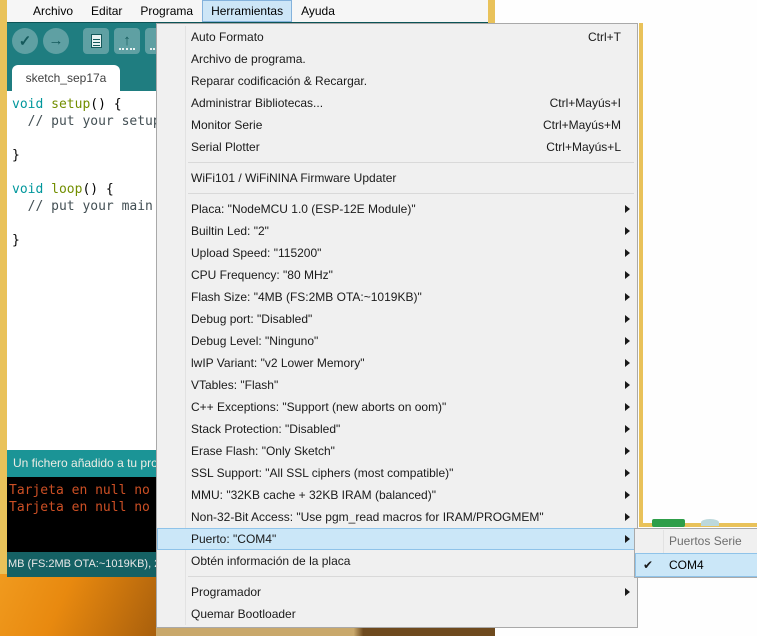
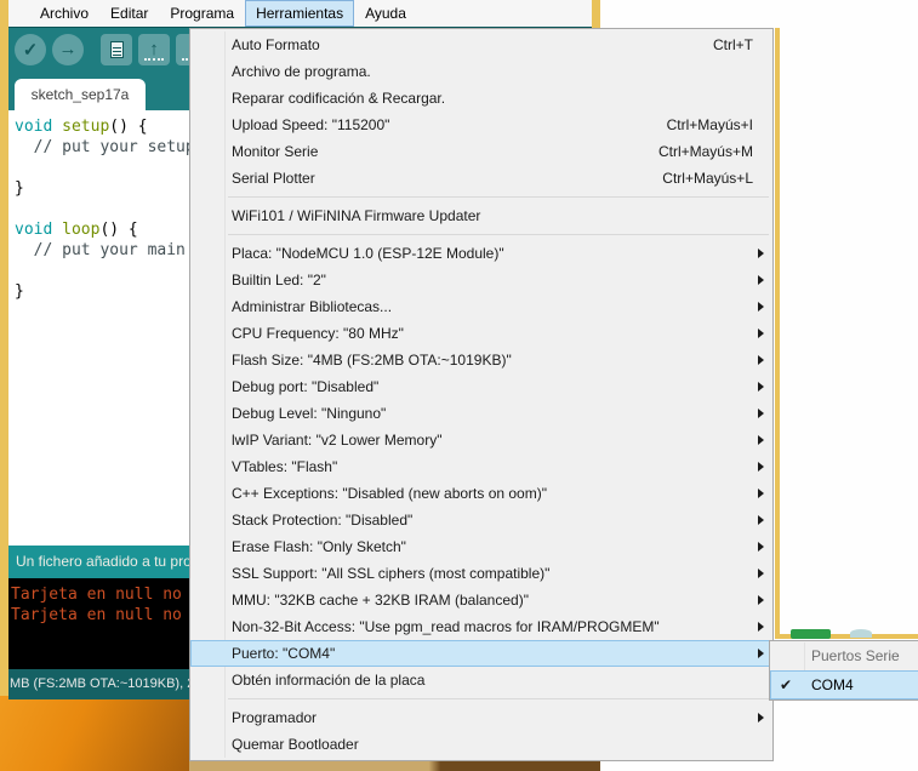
  Archivo
  Editar
  Programa
  Herramientas
  Ayuda
  ✓
  →
  ↑
  sketch_sep17a
  void setup() {
  // put your setu
  }
  void loop() {
  // put your main
  }
  Un fichero añadido a tu pro
  Tarjeta en null no
  Tarjeta en null no
  MB (FS:2MB OTA:~1019KB),
  Auto Formato
  Ctrl+T
  Archivo de programa.
  Reparar codificación & Recargar.
- Administrar Bibliotecas...
+ Upload Speed: "115200"
  Ctrl+Mayús+I
  Monitor Serie
  Ctrl+Mayús+M
  Serial Plotter
  Ctrl+Mayús+L
  WiFi101 / WiFiNINA Firmware Updater
  Placa: "NodeMCU 1.0 (ESP-12E Module)"
  Builtin Led: "2"
- Upload Speed: "115200"
+ Administrar Bibliotecas...
  CPU Frequency: "80 MHz"
  Flash Size: "4MB (FS:2MB OTA:~1019KB)"
  Debug port: "Disabled"
  Debug Level: "Ninguno"
  lwIP Variant: "v2 Lower Memory"
  VTables: "Flash"
- C++ Exceptions: "Support (new aborts on oom)"
+ C++ Exceptions: "Disabled (new aborts on oom)"
  Stack Protection: "Disabled"
  Erase Flash: "Only Sketch"
  SSL Support: "All SSL ciphers (most compatible)"
  MMU: "32KB cache + 32KB IRAM (balanced)"
  Non-32-Bit Access: "Use pgm_read macros for IRAM/PROGMEM"
  Puerto: "COM4"
  Obtén información de la placa
  Programador
  Quemar Bootloader
  Puertos Serie
  ✔
  COM4
